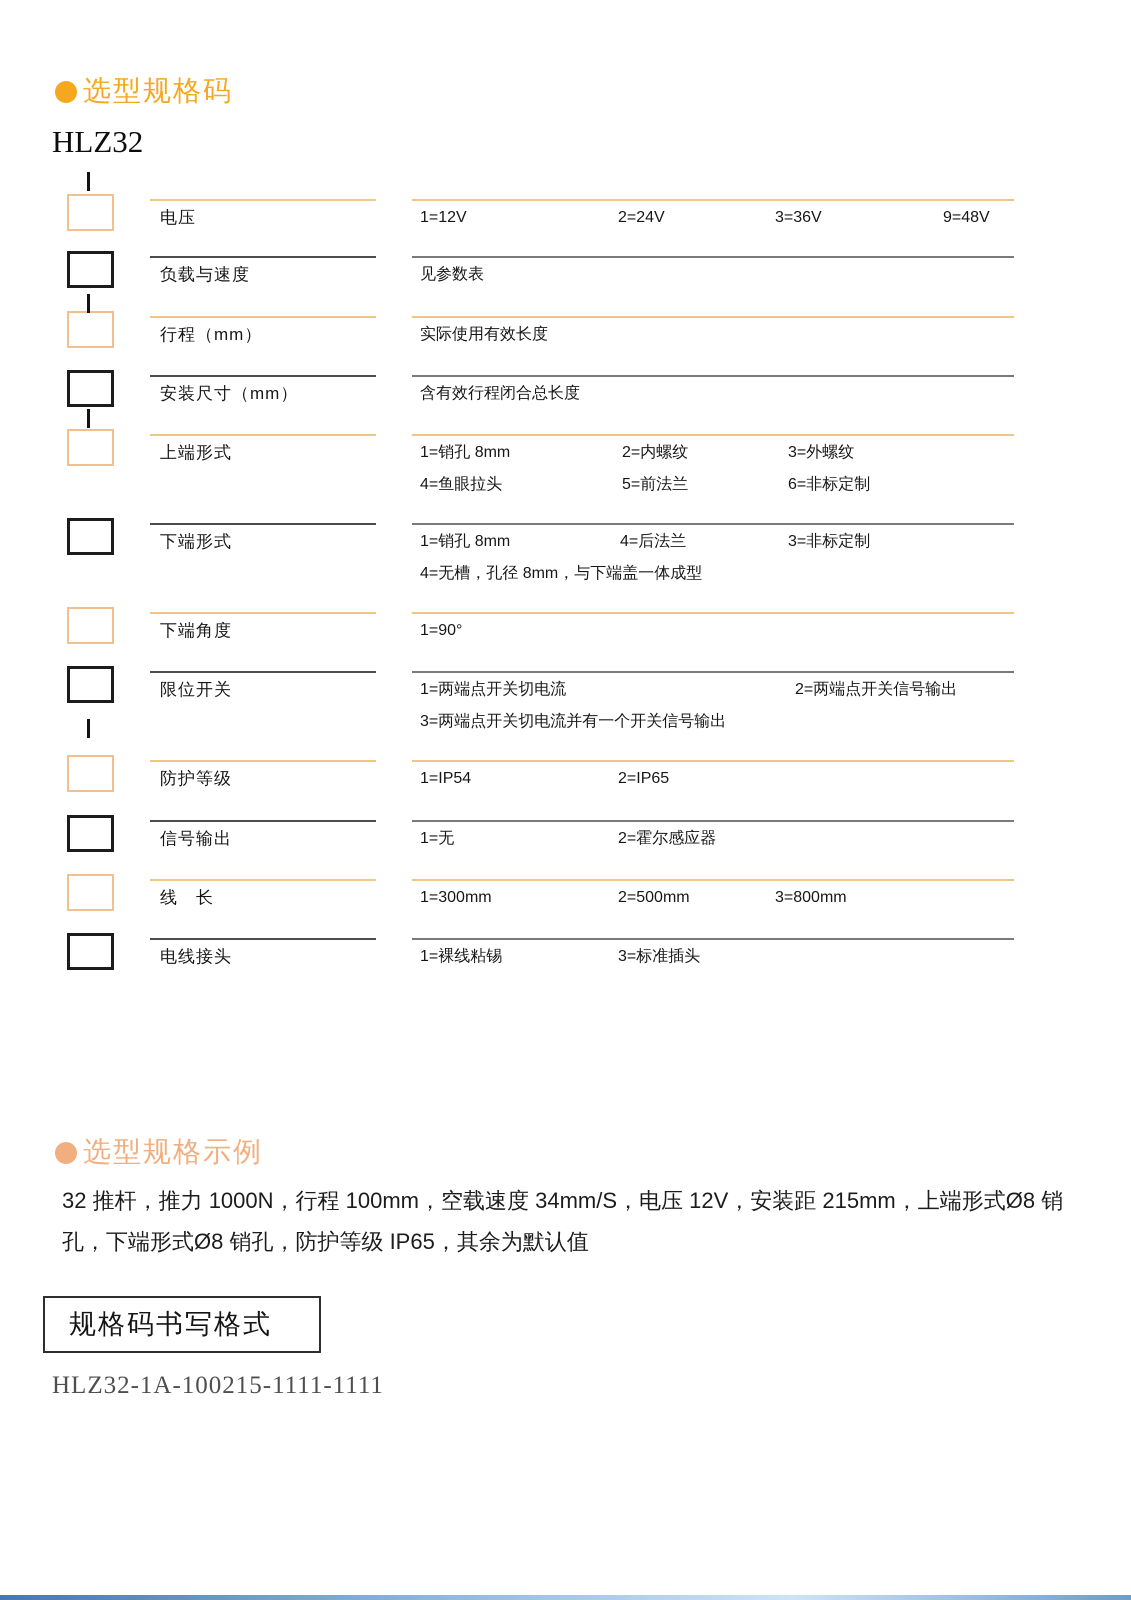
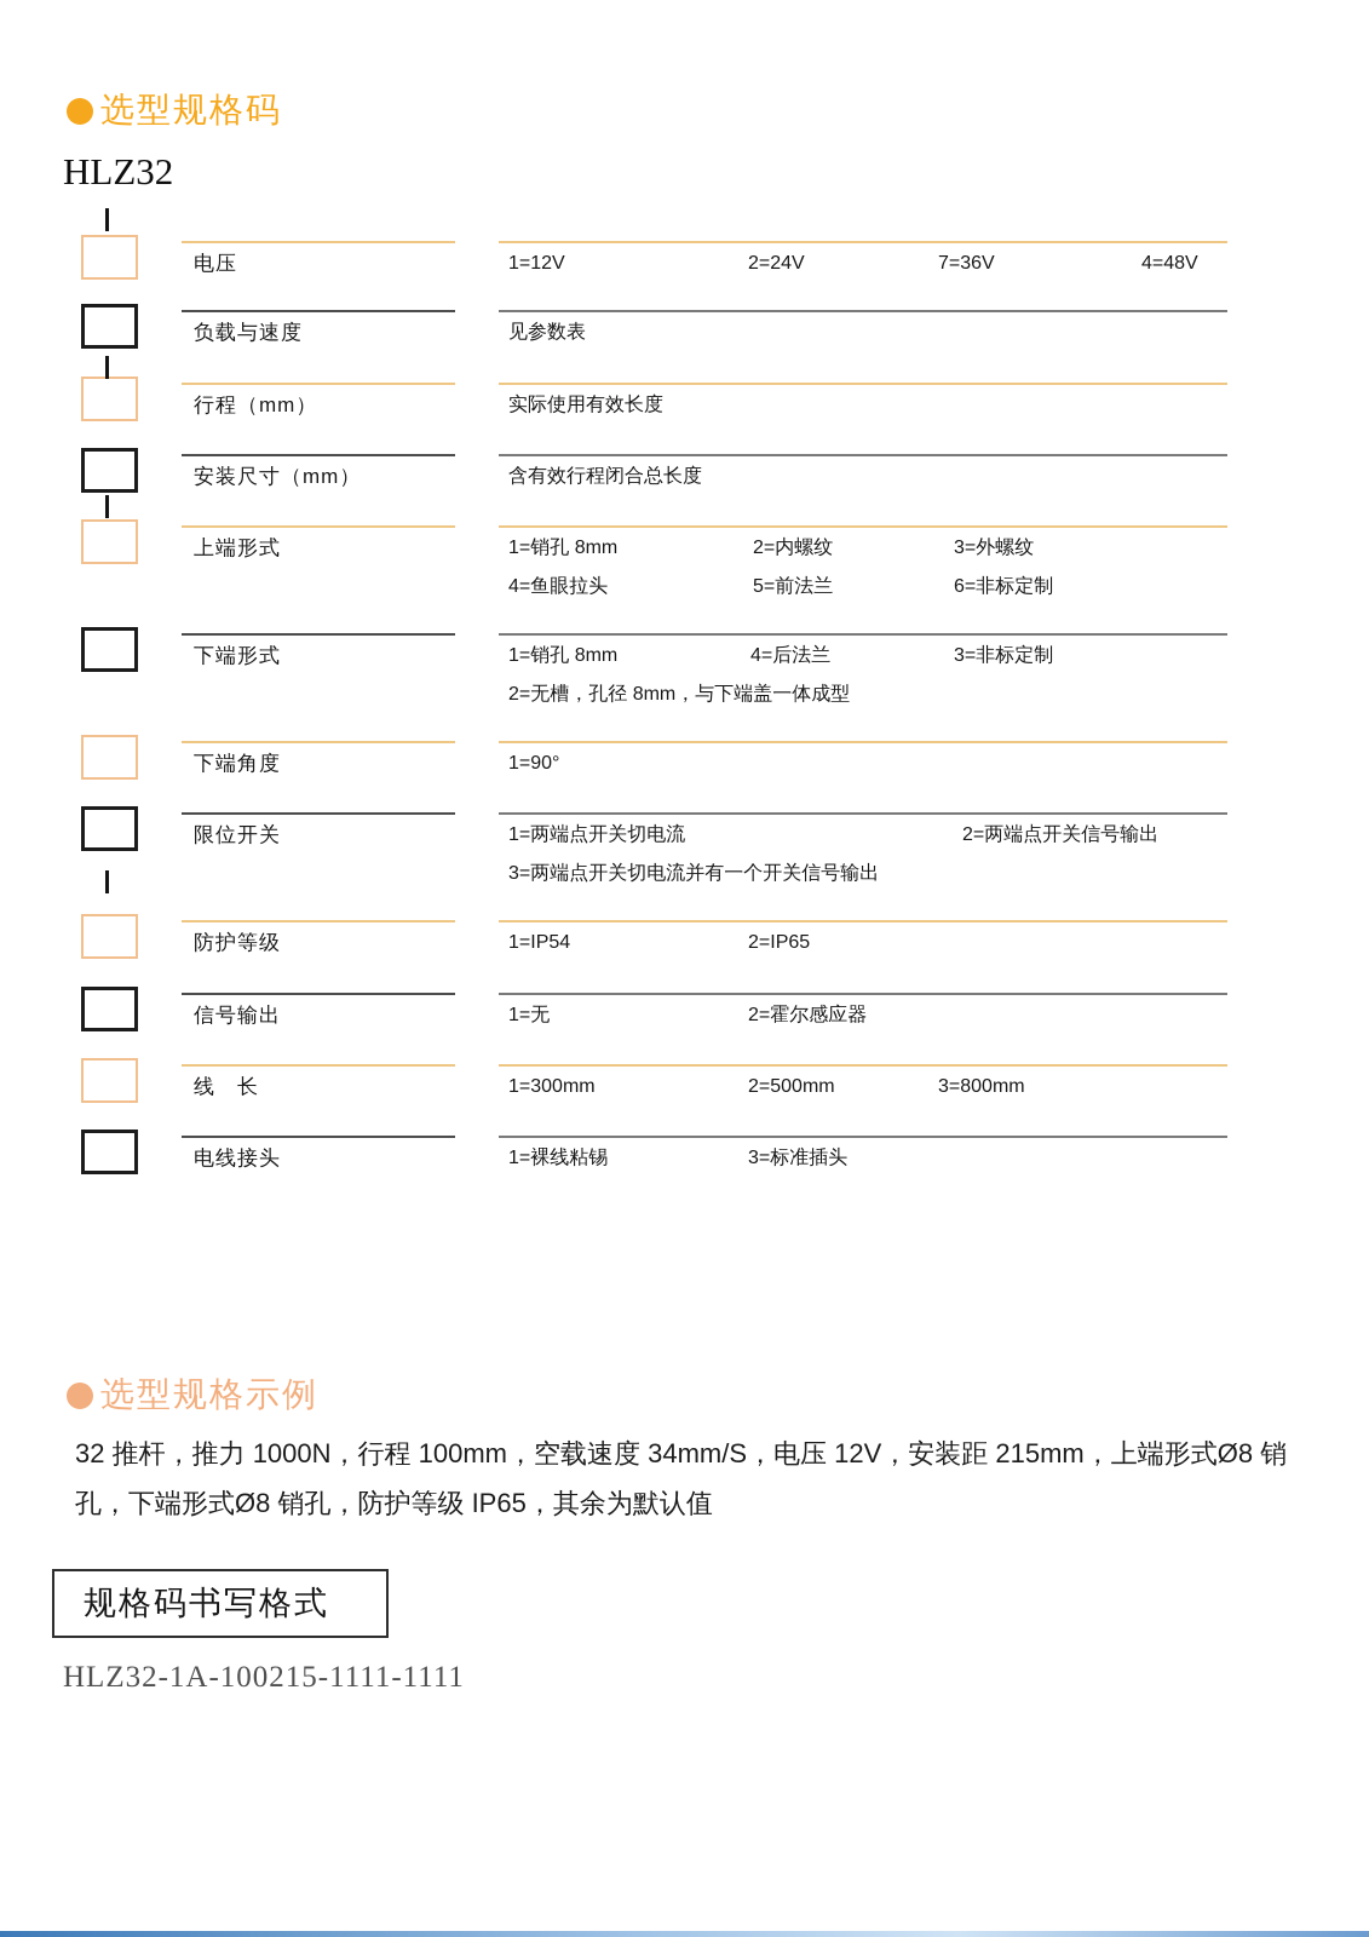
  选型规格码
  HLZ32
  电压
  1=12V
  2=24V
- 3=36V
+ 7=36V
- 9=48V
+ 4=48V
  负载与速度
  见参数表
  行程（mm）
  实际使用有效长度
  安装尺寸（mm）
  含有效行程闭合总长度
  上端形式
  1=销孔 8mm
  2=内螺纹
  3=外螺纹
  4=鱼眼拉头
  5=前法兰
  6=非标定制
  下端形式
  1=销孔 8mm
  4=后法兰
  3=非标定制
- 4=无槽，孔径 8mm，与下端盖一体成型
+ 2=无槽，孔径 8mm，与下端盖一体成型
  下端角度
  1=90°
  限位开关
  1=两端点开关切电流
  2=两端点开关信号输出
  3=两端点开关切电流并有一个开关信号输出
  防护等级
  1=IP54
  2=IP65
  信号输出
  1=无
  2=霍尔感应器
  线 长
  1=300mm
  2=500mm
  3=800mm
  电线接头
  1=裸线粘锡
  3=标准插头
  选型规格示例
  32 推杆，推力 1000N，行程 100mm，空载速度 34mm/S，电压 12V，安装距 215mm，上端形式Ø8 销孔，下端形式Ø8 销孔，防护等级 IP65，其余为默认值
  规格码书写格式
  HLZ32-1A-100215-1111-1111
